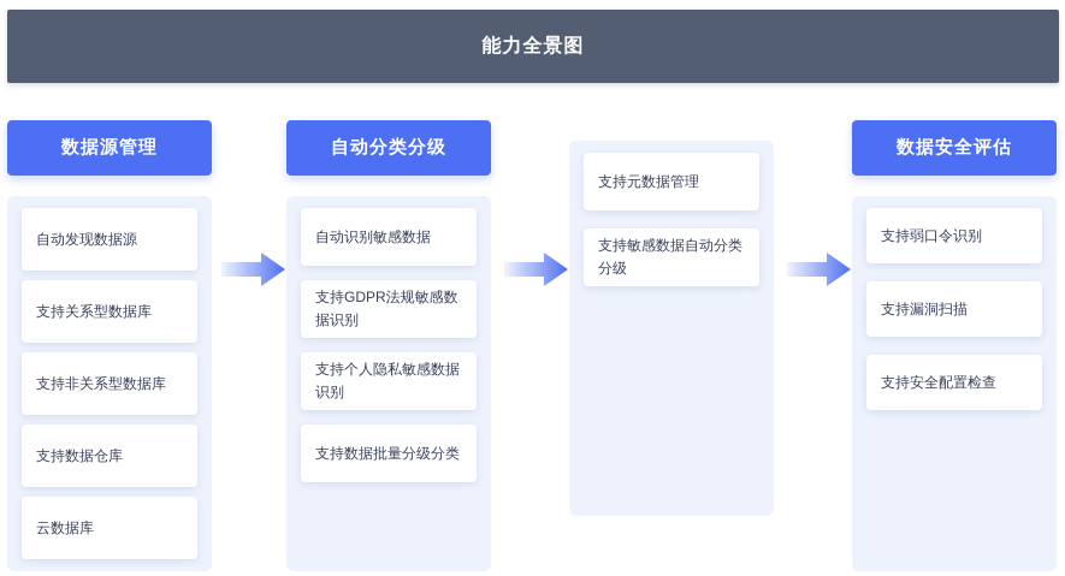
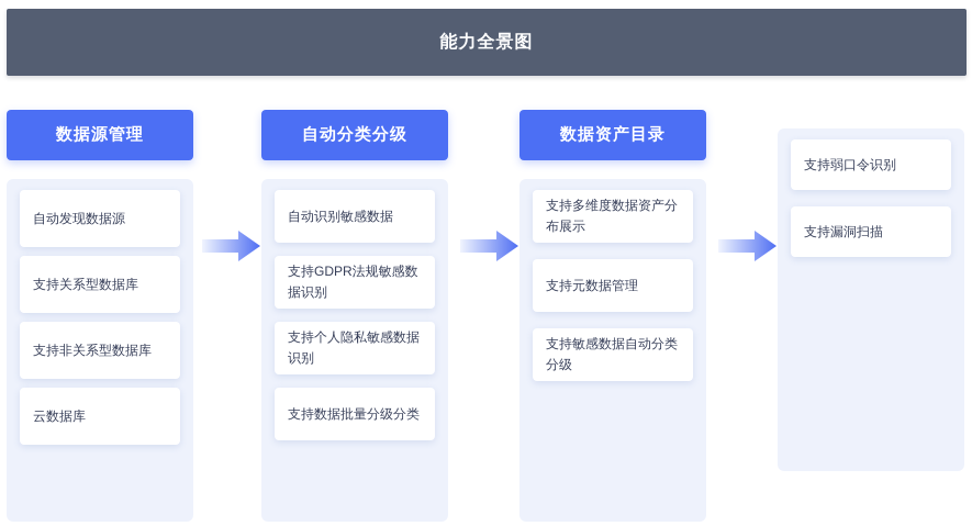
  能力全景图
  数据源管理
  自动发现数据源
  支持关系型数据库
  支持非关系型数据库
- 支持数据仓库
  云数据库
  自动分类分级
  自动识别敏感数据
  支持GDPR法规敏感数据识别
  支持个人隐私敏感数据识别
  支持数据批量分级分类
+ 数据资产目录
+ 支持多维度数据资产分布展示
  支持元数据管理
  支持敏感数据自动分类分级
- 数据安全评估
  支持弱口令识别
  支持漏洞扫描
- 支持安全配置检查
